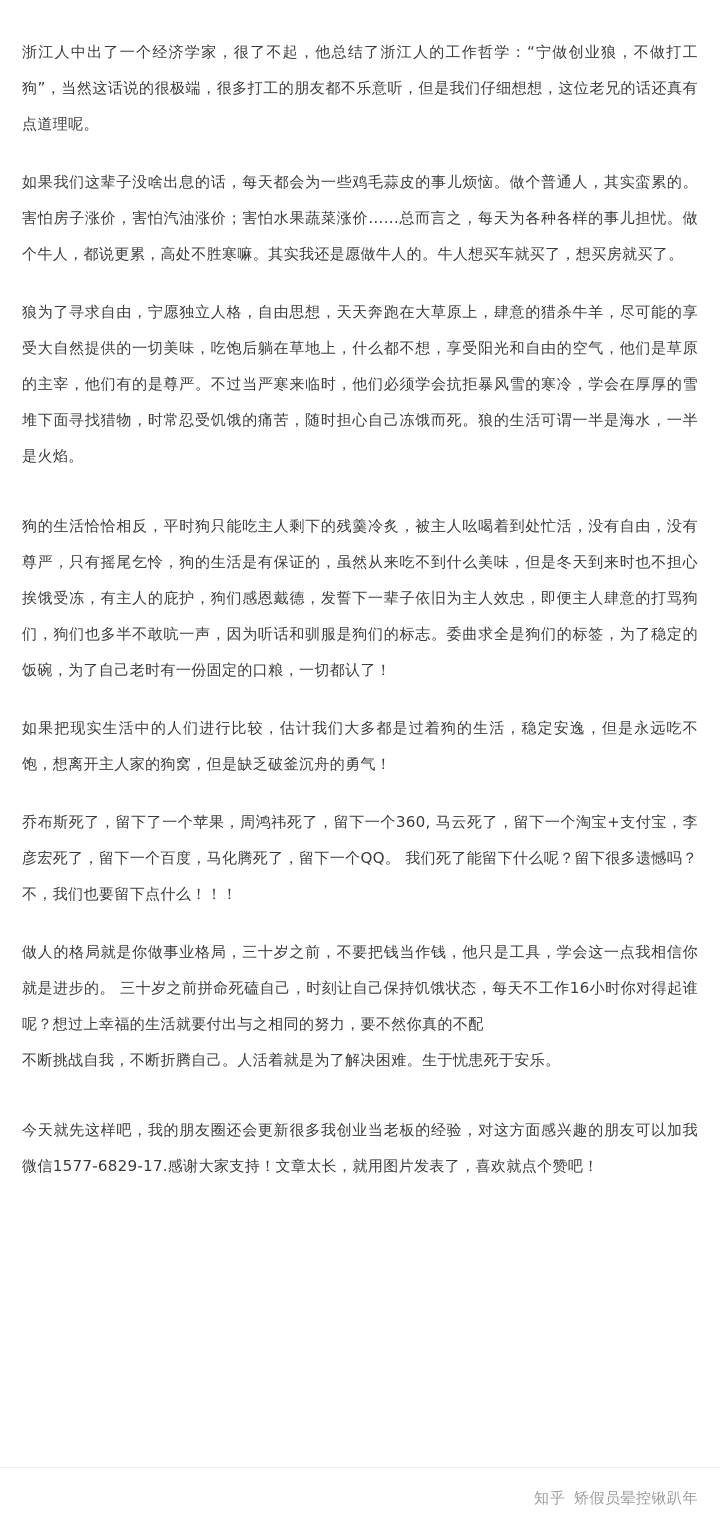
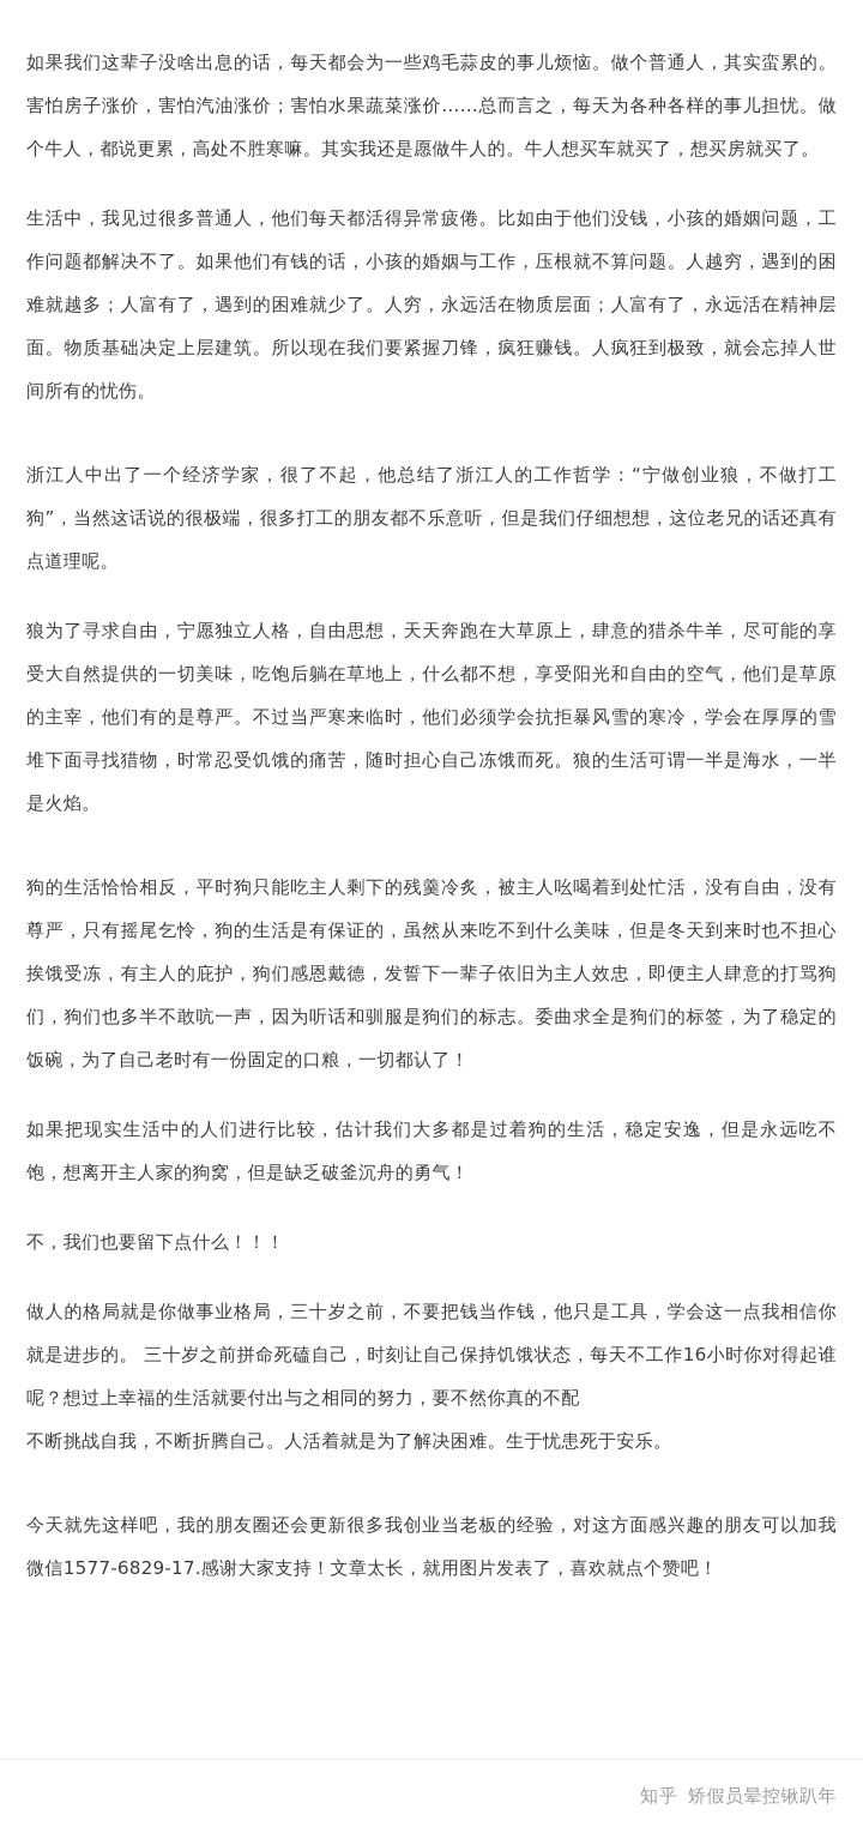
- 浙江人中出了一个经济学家，很了不起，他总结了浙江人的工作哲学：“宁做创业狼，不做打工狗”，当然这话说的很极端，很多打工的朋友都不乐意听，但是我们仔细想想，这位老兄的话还真有点道理呢。
+ 如果我们这辈子没啥出息的话，每天都会为一些鸡毛蒜皮的事儿烦恼。做个普通人，其实蛮累的。害怕房子涨价，害怕汽油涨价；害怕水果蔬菜涨价……总而言之，每天为各种各样的事儿担忧。做个牛人，都说更累，高处不胜寒嘛。其实我还是愿做牛人的。牛人想买车就买了，想买房就买了。
+ 生活中，我见过很多普通人，他们每天都活得异常疲倦。比如由于他们没钱，小孩的婚姻问题，工作问题都解决不了。如果他们有钱的话，小孩的婚姻与工作，压根就不算问题。人越穷，遇到的困难就越多；人富有了，遇到的困难就少了。人穷，永远活在物质层面；人富有了，永远活在精神层面。物质基础决定上层建筑。所以现在我们要紧握刀锋，疯狂赚钱。人疯狂到极致，就会忘掉人世间所有的忧伤。
- 如果我们这辈子没啥出息的话，每天都会为一些鸡毛蒜皮的事儿烦恼。做个普通人，其实蛮累的。害怕房子涨价，害怕汽油涨价；害怕水果蔬菜涨价……总而言之，每天为各种各样的事儿担忧。做个牛人，都说更累，高处不胜寒嘛。其实我还是愿做牛人的。牛人想买车就买了，想买房就买了。
+ 浙江人中出了一个经济学家，很了不起，他总结了浙江人的工作哲学：“宁做创业狼，不做打工狗”，当然这话说的很极端，很多打工的朋友都不乐意听，但是我们仔细想想，这位老兄的话还真有点道理呢。
  狼为了寻求自由，宁愿独立人格，自由思想，天天奔跑在大草原上，肆意的猎杀牛羊，尽可能的享受大自然提供的一切美味，吃饱后躺在草地上，什么都不想，享受阳光和自由的空气，他们是草原的主宰，他们有的是尊严。不过当严寒来临时，他们必须学会抗拒暴风雪的寒冷，学会在厚厚的雪堆下面寻找猎物，时常忍受饥饿的痛苦，随时担心自己冻饿而死。狼的生活可谓一半是海水，一半是火焰。
  狗的生活恰恰相反，平时狗只能吃主人剩下的残羹冷炙，被主人吆喝着到处忙活，没有自由，没有尊严，只有摇尾乞怜，狗的生活是有保证的，虽然从来吃不到什么美味，但是冬天到来时也不担心挨饿受冻，有主人的庇护，狗们感恩戴德，发誓下一辈子依旧为主人效忠，即便主人肆意的打骂狗们，狗们也多半不敢吭一声，因为听话和驯服是狗们的标志。委曲求全是狗们的标签，为了稳定的饭碗，为了自己老时有一份固定的口粮，一切都认了！
  如果把现实生活中的人们进行比较，估计我们大多都是过着狗的生活，稳定安逸，但是永远吃不饱，想离开主人家的狗窝，但是缺乏破釜沉舟的勇气！
- 乔布斯死了，留下了一个苹果，周鸿祎死了，留下一个360, 马云死了，留下一个淘宝+支付宝，李彦宏死了，留下一个百度，马化腾死了，留下一个QQ。 我们死了能留下什么呢？留下很多遗憾吗？
  不，我们也要留下点什么！！！
  做人的格局就是你做事业格局，三十岁之前，不要把钱当作钱，他只是工具，学会这一点我相信你就是进步的。 三十岁之前拼命死磕自己，时刻让自己保持饥饿状态，每天不工作16小时你对得起谁呢？想过上幸福的生活就要付出与之相同的努力，要不然你真的不配
  不断挑战自我，不断折腾自己。人活着就是为了解决困难。生于忧患死于安乐。
  今天就先这样吧，我的朋友圈还会更新很多我创业当老板的经验，对这方面感兴趣的朋友可以加我微信1577-6829-17.感谢大家支持！文章太长，就用图片发表了，喜欢就点个赞吧！
  知乎
  矫假员晕控锹趴年
